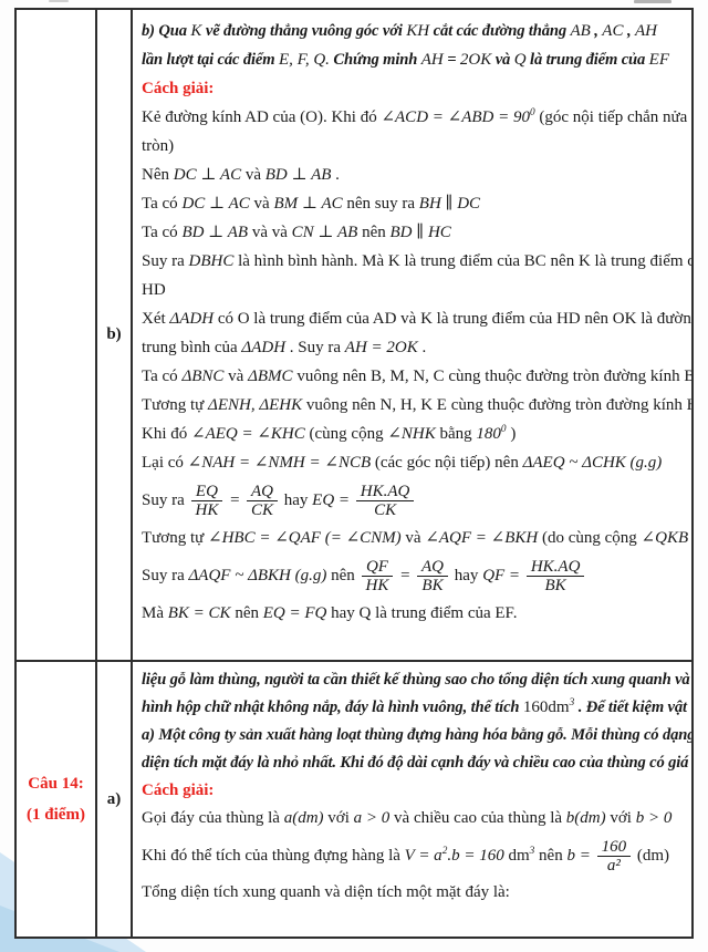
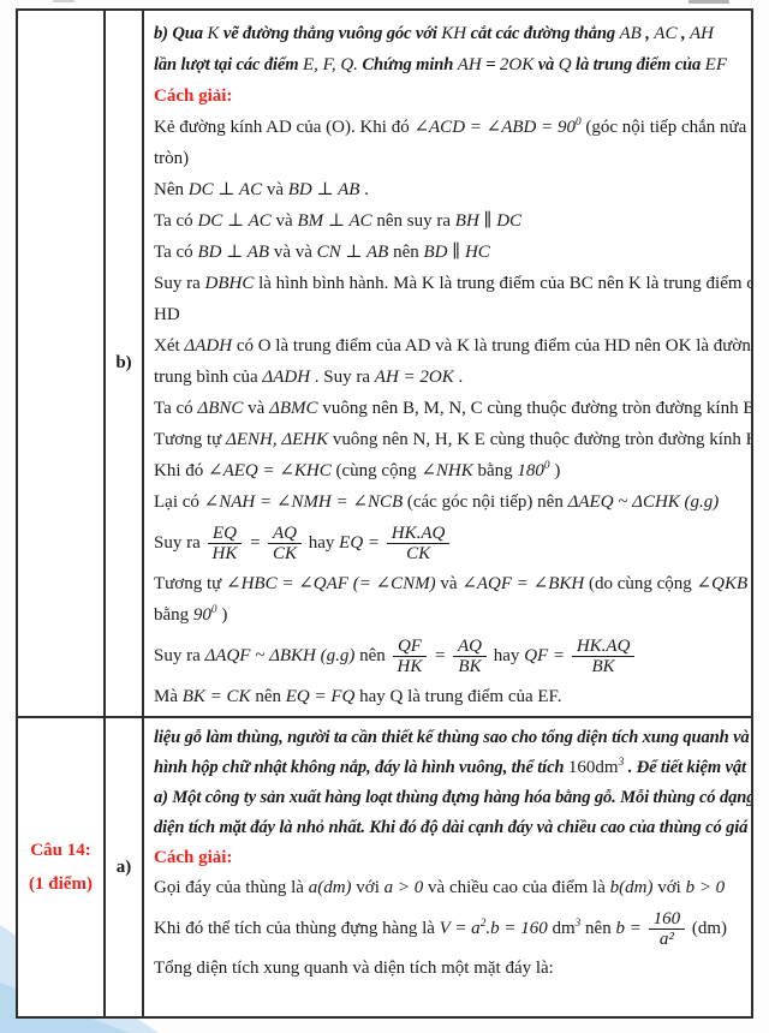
  b)
  b) Qua K vẽ đường thẳng vuông góc với KH cắt các đường thẳng AB , AC , AH
  lần lượt tại các điểm E, F, Q. Chứng minh AH = 2OK và Q là trung điểm của EF
  Cách giải:
  Kẻ đường kính AD của (O). Khi đó ∠ACD = ∠ABD = 900 (góc nội tiếp chắn nửa
  tròn)
  Nên DC ⊥ AC và BD ⊥ AB .
  Ta có DC ⊥ AC và BM ⊥ AC nên suy ra BH ∥ DC
  Ta có BD ⊥ AB và và CN ⊥ AB nên BD ∥ HC
  Suy ra DBHC là hình bình hành. Mà K là trung điểm của BC nên K là trung điểm c
  HD
  Xét ΔADH có O là trung điểm của AD và K là trung điểm của HD nên OK là đườn
  trung bình của ΔADH . Suy ra AH = 2OK .
  Ta có ΔBNC và ΔBMC vuông nên B, M, N, C cùng thuộc đường tròn đường kính B
  Tương tự ΔENH, ΔEHK vuông nên N, H, K E cùng thuộc đường tròn đường kính
  Khi đó ∠AEQ = ∠KHC (cùng cộng ∠NHK bằng 1800 )
  Lại có ∠NAH = ∠NMH = ∠NCB (các góc nội tiếp) nên ΔAEQ ~ ΔCHK (g.g)
  Suy ra
  EQ
  HK
  =
  AQ
  CK
  hay EQ =
  HK.AQ
  CK
  Tương tự ∠HBC = ∠QAF (= ∠CNM) và ∠AQF = ∠BKH (do cùng cộng ∠QKB
+ bằng 900 )
  Suy ra ΔAQF ~ ΔBKH (g.g) nên
  QF
  HK
  =
  AQ
  BK
  hay QF =
  HK.AQ
  BK
  Mà BK = CK nên EQ = FQ hay Q là trung điểm của EF.
  Câu 14:
  (1 điểm)
  a)
  liệu gỗ làm thùng, người ta cần thiết kế thùng sao cho tổng diện tích xung quanh và
  hình hộp chữ nhật không nắp, đáy là hình vuông, thể tích 160dm3 . Để tiết kiệm vật
  a) Một công ty sản xuất hàng loạt thùng đựng hàng hóa bằng gỗ. Mỗi thùng có dạng
  diện tích mặt đáy là nhỏ nhất. Khi đó độ dài cạnh đáy và chiều cao của thùng có giá
  Cách giải:
- Gọi đáy của thùng là a(dm) với a > 0 và chiều cao của thùng là b(dm) với b > 0
+ Gọi đáy của thùng là a(dm) với a > 0 và chiều cao của điểm là b(dm) với b > 0
  Khi đó thể tích của thùng đựng hàng là V = a2.b = 160 dm3 nên b =
  160
  a²
  (dm)
  Tổng diện tích xung quanh và diện tích một mặt đáy là:
